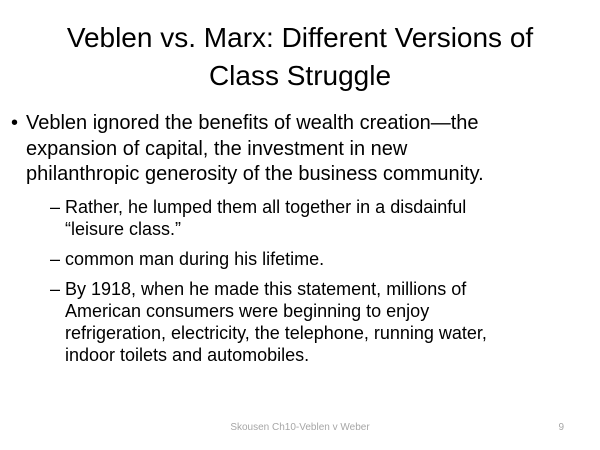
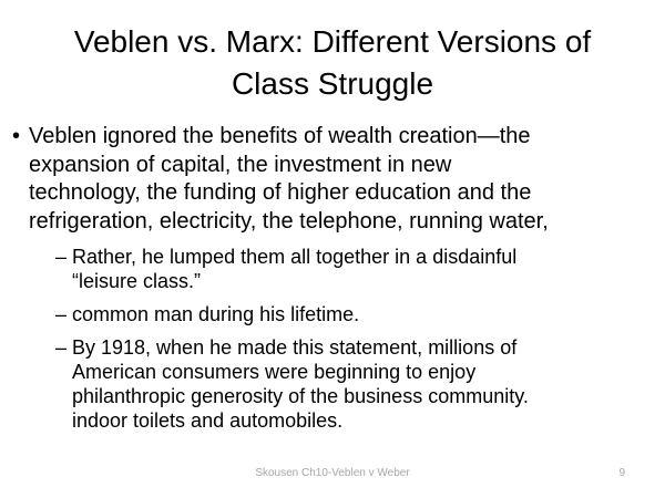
  Veblen vs. Marx: Different Versions of
  Class Struggle
  •
  Veblen ignored the benefits of wealth creation—the
  expansion of capital, the investment in new
+ technology, the funding of higher education and the
- philanthropic generosity of the business community.
+ refrigeration, electricity, the telephone, running water,
  –
  Rather, he lumped them all together in a disdainful
  “leisure class.”
  –
  common man during his lifetime.
  –
  By 1918, when he made this statement, millions of
  American consumers were beginning to enjoy
- refrigeration, electricity, the telephone, running water,
+ philanthropic generosity of the business community.
  indoor toilets and automobiles.
  Skousen Ch10-Veblen v Weber
  9
